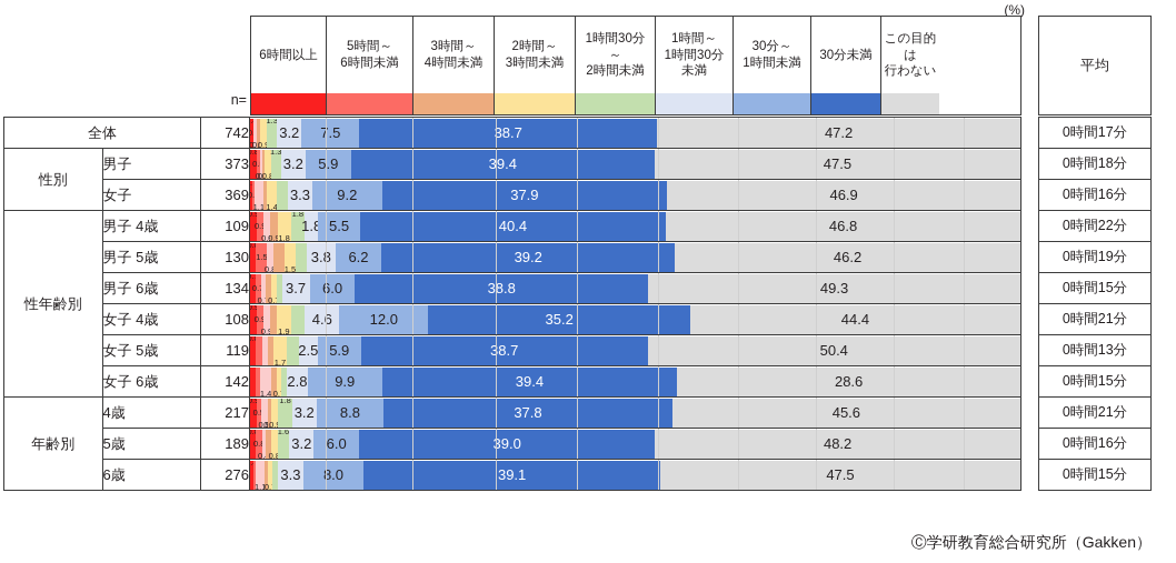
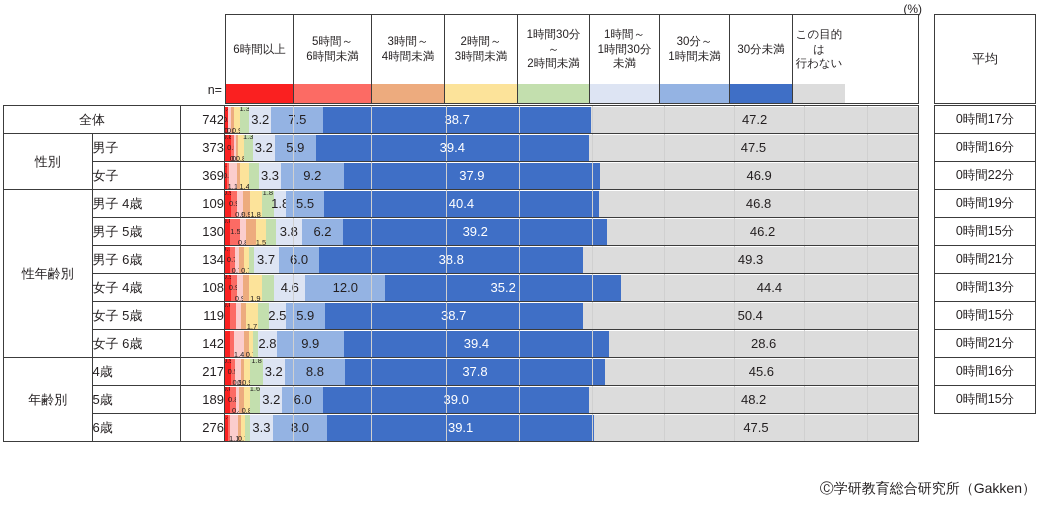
  (%)
  6時間以上
  5時間～
  6時間未満
  3時間～
  4時間未満
  2時間～
  3時間未満
  1時間30分
  ～
  2時間未満
  1時間～
  1時間30分
  未満
  30分～
  1時間未満
  30分未満
  この目的は
  行わない
  平均
  n=
  全体	742	.00.0.0.1.33.2 7.5 38.7 47.2
  性別	男子	373	0.0.0.0.0.1.33.2 5.9 39.4 47.5
  女子	369	.0.1. 1.43.3 9.2 37.9 46.9
  性年齢別	男子 4歳	109	0.0.0.0. 1.81.81. 5.5 40.4 46.8
  男子 5歳	130	0.1.50. 1.53.8 6.2 39.2 46.2
  男子 6歳	134	0.0.0. 0.3.7 .0 38.8 49.3
  女子 4歳	108	0.0.0. 1.94.6 12.0 35.2 44.4
  女子 5歳	119	0.1.72.5 5.9 38.7 50.4
  女子 6歳	142	1.4 0.2.8 9.9 39.4 28.6
  年齢別	4歳	217	0.0.0.0.0.1.83.2 8.8 37.8 45.6
  5歳	189	0.0.0. 0.1.63.2 6.0 39.0 48.2
  6歳	276	.1. 0.3.3 8.0 39.1 47.5
  0時間17分
- 0時間18分
  0時間16分
  0時間22分
  0時間19分
  0時間15分
  0時間21分
  0時間13分
  0時間15分
  0時間21分
  0時間16分
  0時間15分
  Ⓒ学研教育総合研究所（Gakken）
